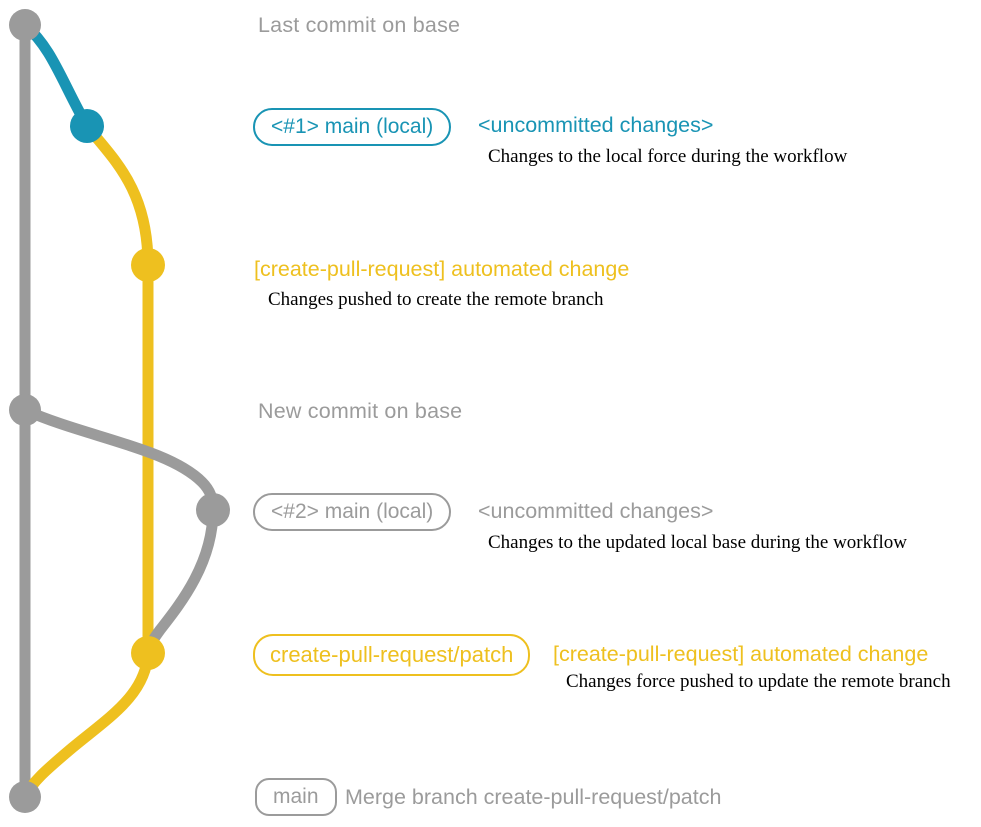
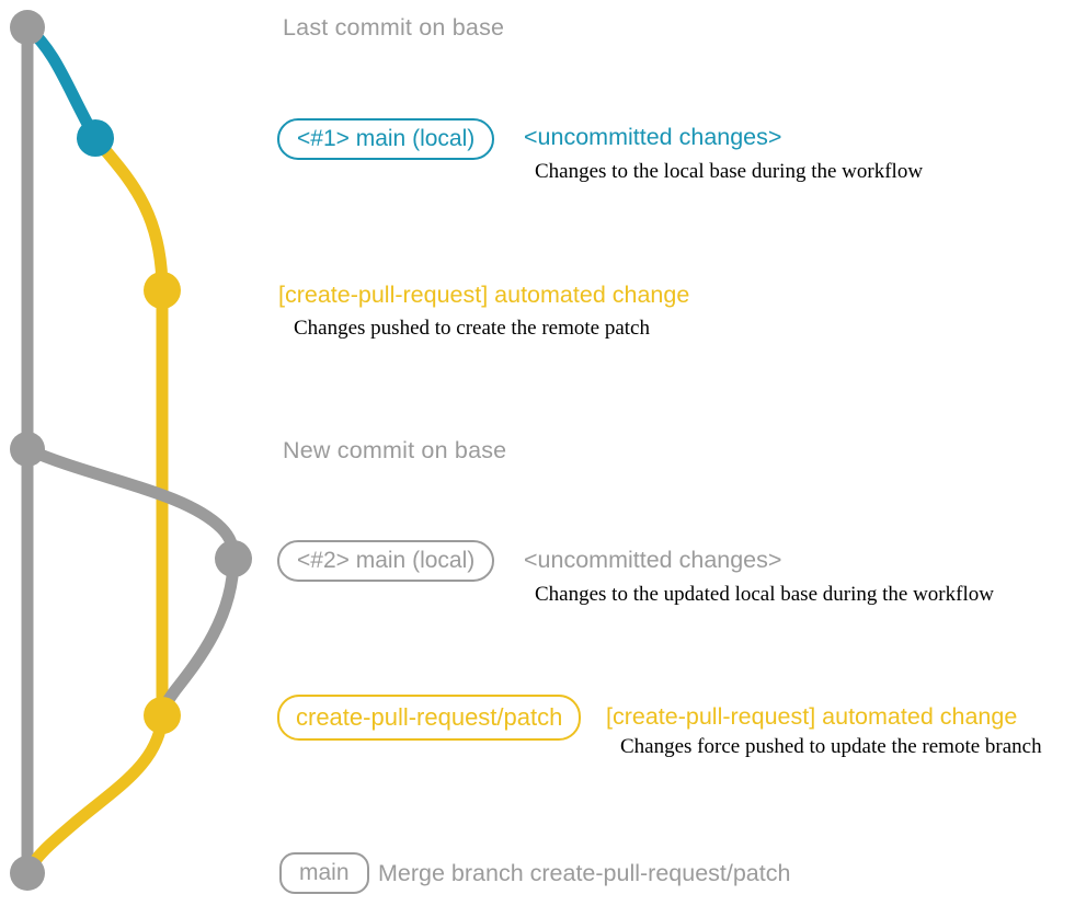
  Last commit on base
  <#1> main (local)
  <uncommitted changes>
- Changes to the local force during the workflow
+ Changes to the local base during the workflow
  [create-pull-request] automated change
- Changes pushed to create the remote branch
+ Changes pushed to create the remote patch
  New commit on base
  <#2> main (local)
  <uncommitted changes>
  Changes to the updated local base during the workflow
  create-pull-request/patch
  [create-pull-request] automated change
  Changes force pushed to update the remote branch
  main
  Merge branch create-pull-request/patch
